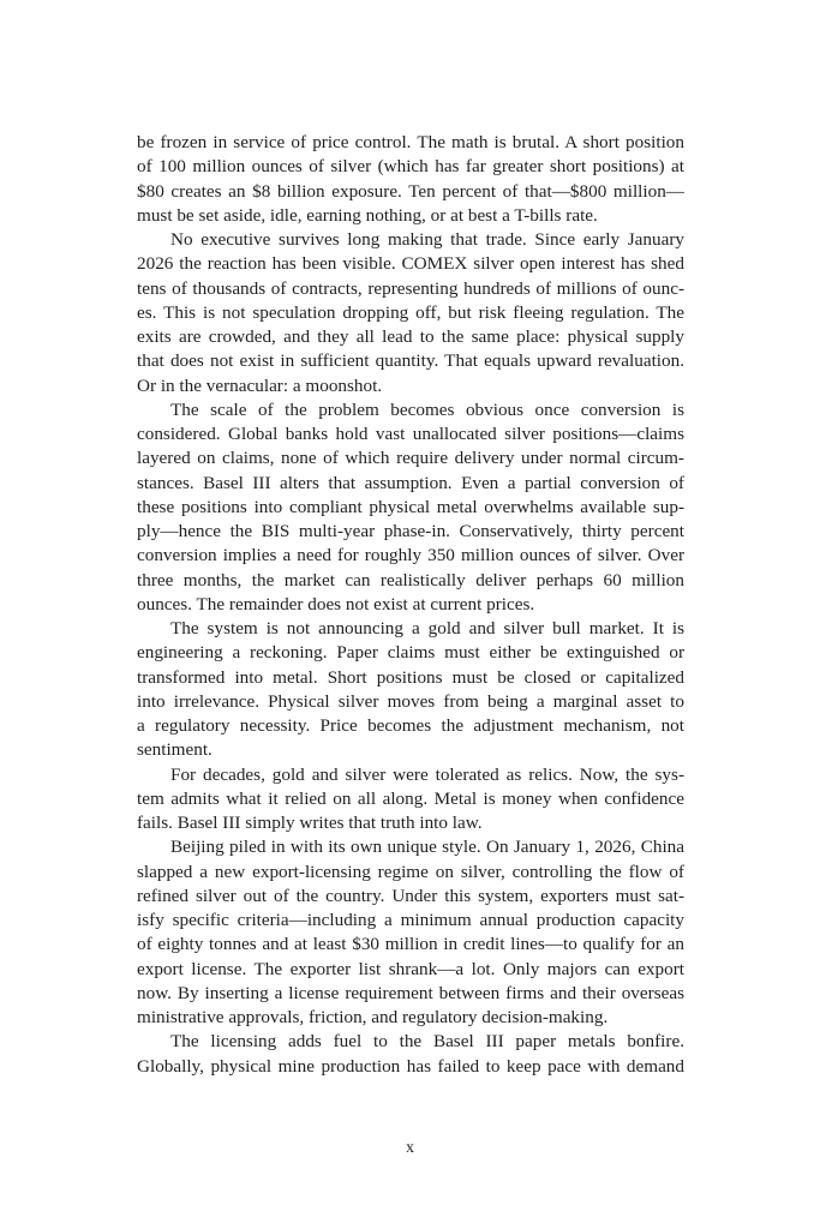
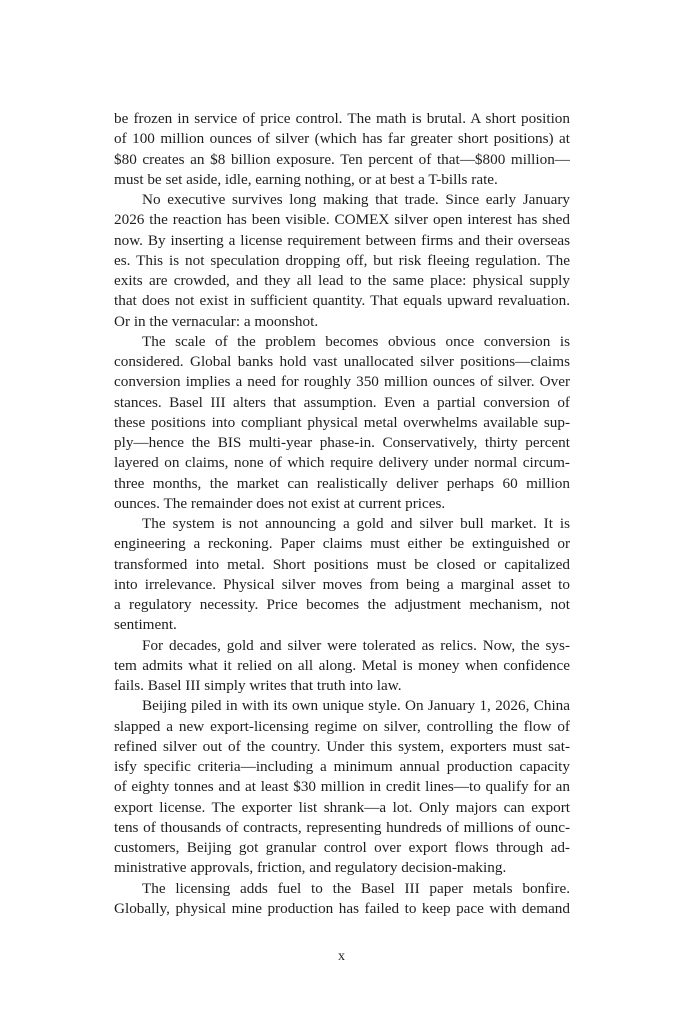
  be frozen in service of price control. The math is brutal. A short position
  of 100 million ounces of silver (which has far greater short positions) at
  $80 creates an $8 billion exposure. Ten percent of that—$800 million—
  must be set aside, idle, earning nothing, or at best a T-bills rate.
  No executive survives long making that trade. Since early January
  2026 the reaction has been visible. COMEX silver open interest has shed
- tens of thousands of contracts, representing hundreds of millions of ounc-
+ now. By inserting a license requirement between firms and their overseas
  es. This is not speculation dropping off, but risk fleeing regulation. The
  exits are crowded, and they all lead to the same place: physical supply
  that does not exist in sufficient quantity. That equals upward revaluation.
  Or in the vernacular: a moonshot.
  The scale of the problem becomes obvious once conversion is
  considered. Global banks hold vast unallocated silver positions—claims
- layered on claims, none of which require delivery under normal circum-
+ conversion implies a need for roughly 350 million ounces of silver. Over
  stances. Basel III alters that assumption. Even a partial conversion of
  these positions into compliant physical metal overwhelms available sup-
  ply—hence the BIS multi-year phase-in. Conservatively, thirty percent
- conversion implies a need for roughly 350 million ounces of silver. Over
+ layered on claims, none of which require delivery under normal circum-
  three months, the market can realistically deliver perhaps 60 million
  ounces. The remainder does not exist at current prices.
  The system is not announcing a gold and silver bull market. It is
  engineering a reckoning. Paper claims must either be extinguished or
  transformed into metal. Short positions must be closed or capitalized
  into irrelevance. Physical silver moves from being a marginal asset to
  a regulatory necessity. Price becomes the adjustment mechanism, not
  sentiment.
  For decades, gold and silver were tolerated as relics. Now, the sys-
  tem admits what it relied on all along. Metal is money when confidence
  fails. Basel III simply writes that truth into law.
  Beijing piled in with its own unique style. On January 1, 2026, China
  slapped a new export-licensing regime on silver, controlling the flow of
  refined silver out of the country. Under this system, exporters must sat-
  isfy specific criteria—including a minimum annual production capacity
  of eighty tonnes and at least $30 million in credit lines—to qualify for an
  export license. The exporter list shrank—a lot. Only majors can export
- now. By inserting a license requirement between firms and their overseas
+ tens of thousands of contracts, representing hundreds of millions of ounc-
+ customers, Beijing got granular control over export flows through ad-
  ministrative approvals, friction, and regulatory decision-making.
  The licensing adds fuel to the Basel III paper metals bonfire.
  Globally, physical mine production has failed to keep pace with demand
  x
